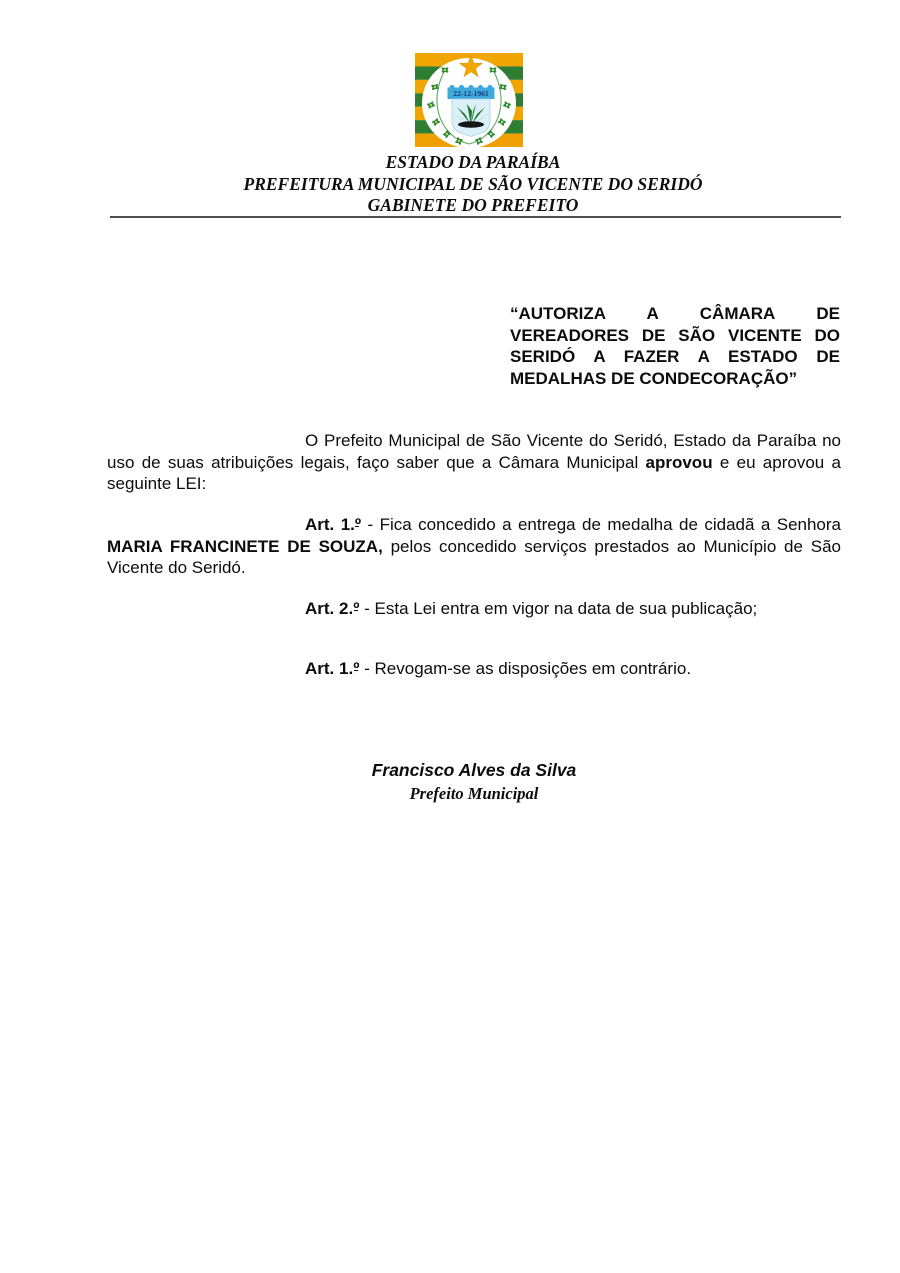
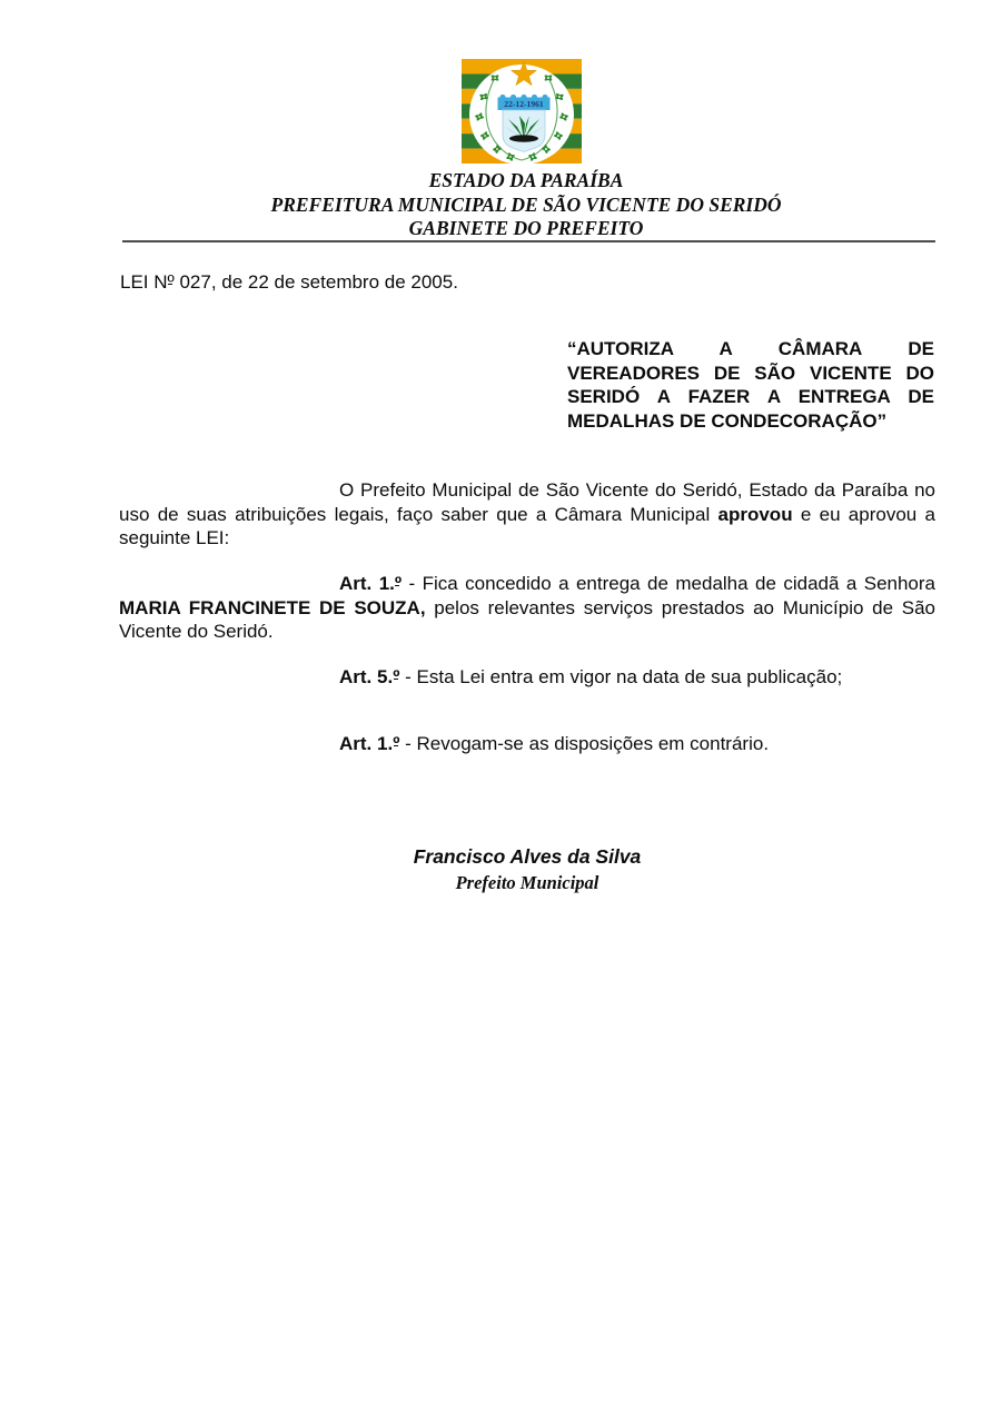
  22-12-1961
  ESTADO DA PARAÍBA
  PREFEITURA MUNICIPAL DE SÃO VICENTE DO SERIDÓ
  GABINETE DO PREFEITO
+ LEI Nº 027, de 22 de setembro de 2005.
- “AUTORIZA A CÂMARA DE VEREADORES DE SÃO VICENTE DO SERIDÓ A FAZER A ESTADO DE MEDALHAS DE CONDECORAÇÃO”
+ “AUTORIZA A CÂMARA DE VEREADORES DE SÃO VICENTE DO SERIDÓ A FAZER A ENTREGA DE MEDALHAS DE CONDECORAÇÃO”
  O Prefeito Municipal de São Vicente do Seridó, Estado da Paraíba no uso de suas atribuições legais, faço saber que a Câmara Municipal aprovou e eu aprovou a seguinte LEI:
- Art. 1.º - Fica concedido a entrega de medalha de cidadã a Senhora MARIA FRANCINETE DE SOUZA, pelos concedido serviços prestados ao Município de São Vicente do Seridó.
+ Art. 1.º - Fica concedido a entrega de medalha de cidadã a Senhora MARIA FRANCINETE DE SOUZA, pelos relevantes serviços prestados ao Município de São Vicente do Seridó.
- Art. 2.º - Esta Lei entra em vigor na data de sua publicação;
+ Art. 5.º - Esta Lei entra em vigor na data de sua publicação;
  Art. 1.º - Revogam-se as disposições em contrário.
  Francisco Alves da Silva
  Prefeito Municipal
